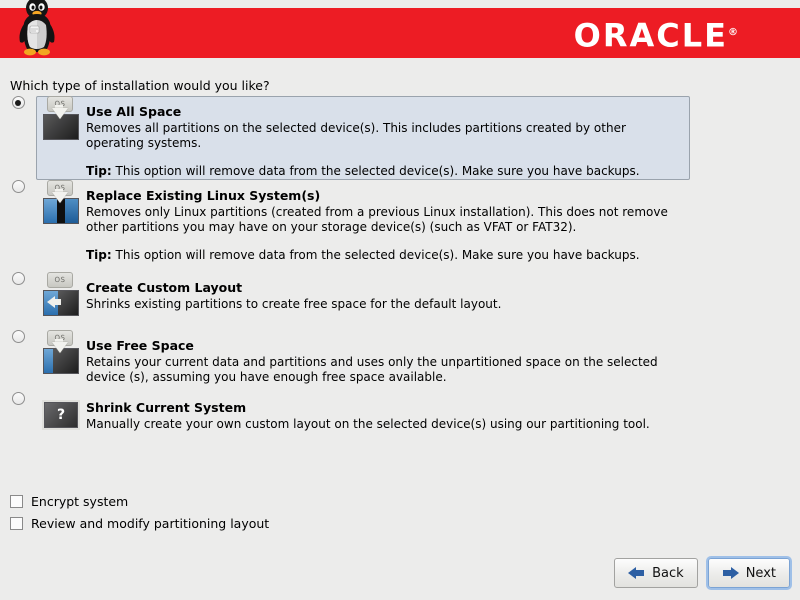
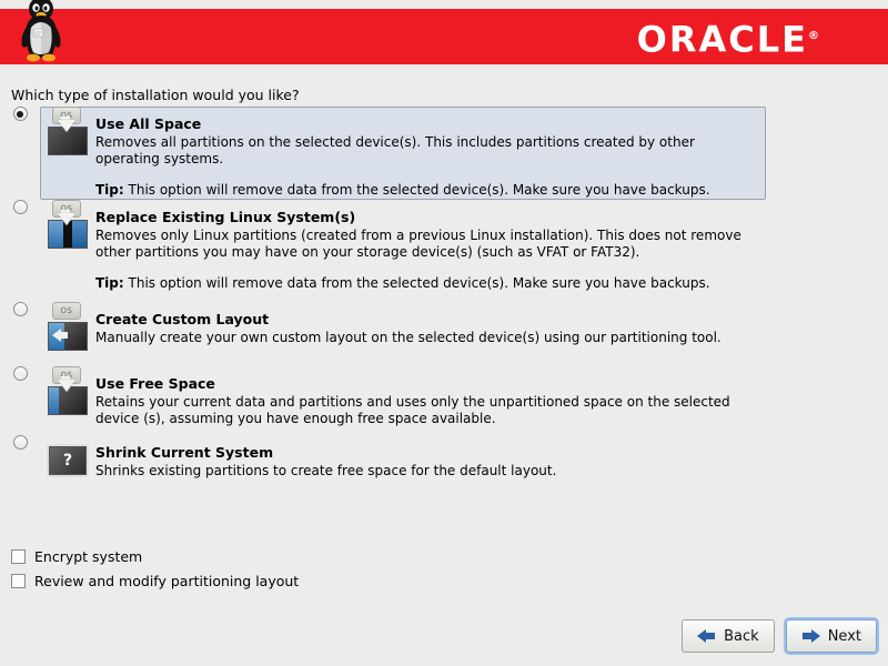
  ORACLE®
  Which type of installation would you like?
  OS
  Use All Space
  Removes all partitions on the selected device(s). This includes partitions created by other operating systems.
  Tip: This option will remove data from the selected device(s). Make sure you have backups.
  OS
  Replace Existing Linux System(s)
  Removes only Linux partitions (created from a previous Linux installation). This does not remove other partitions you may have on your storage device(s) (such as VFAT or FAT32).
  Tip: This option will remove data from the selected device(s). Make sure you have backups.
  OS
  Create Custom Layout
- Shrinks existing partitions to create free space for the default layout.
+ Manually create your own custom layout on the selected device(s) using our partitioning tool.
  OS
  Use Free Space
  Retains your current data and partitions and uses only the unpartitioned space on the selected device (s), assuming you have enough free space available.
  ?
  Shrink Current System
- Manually create your own custom layout on the selected device(s) using our partitioning tool.
+ Shrinks existing partitions to create free space for the default layout.
  Encrypt system
  Review and modify partitioning layout
  Back
  Next
